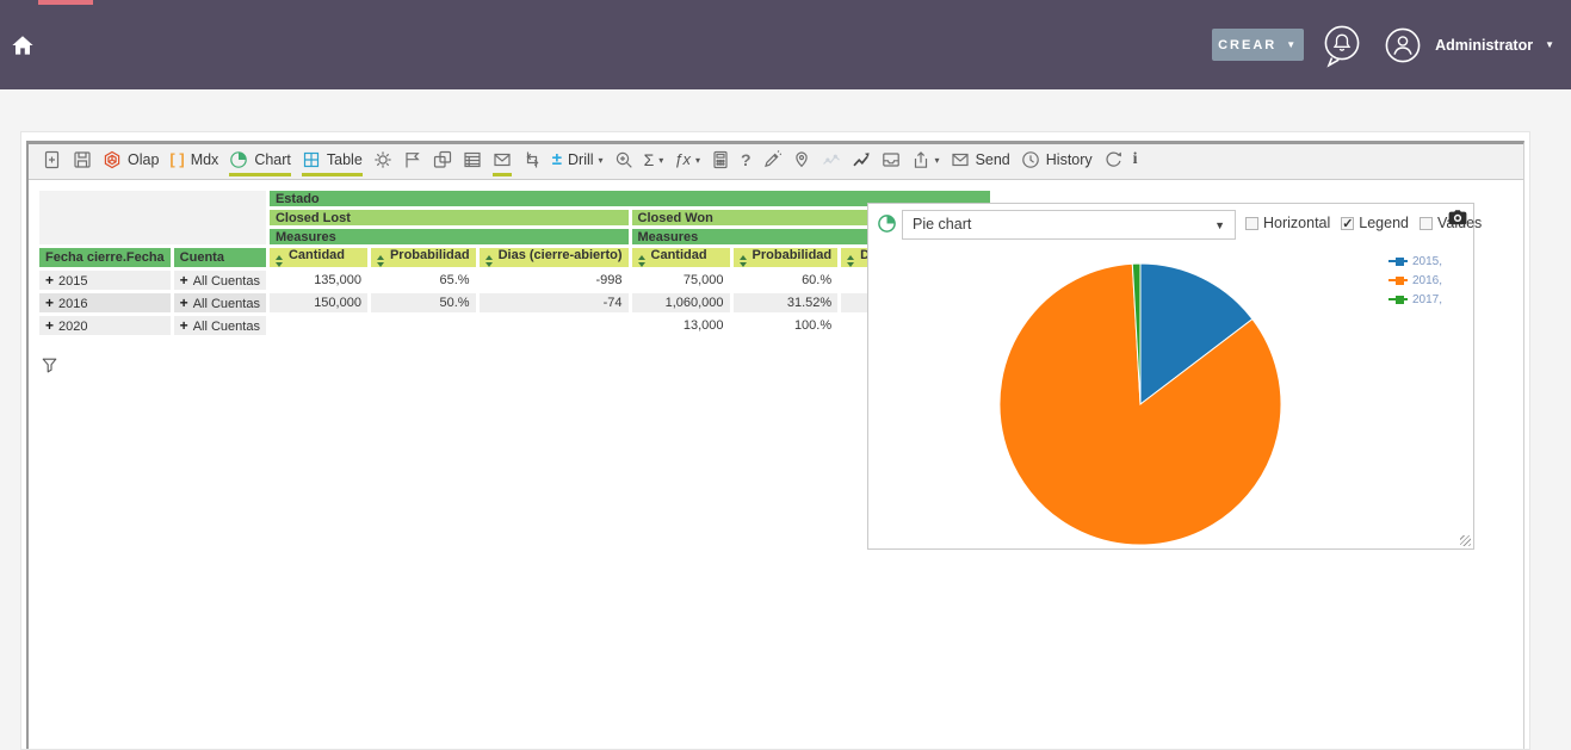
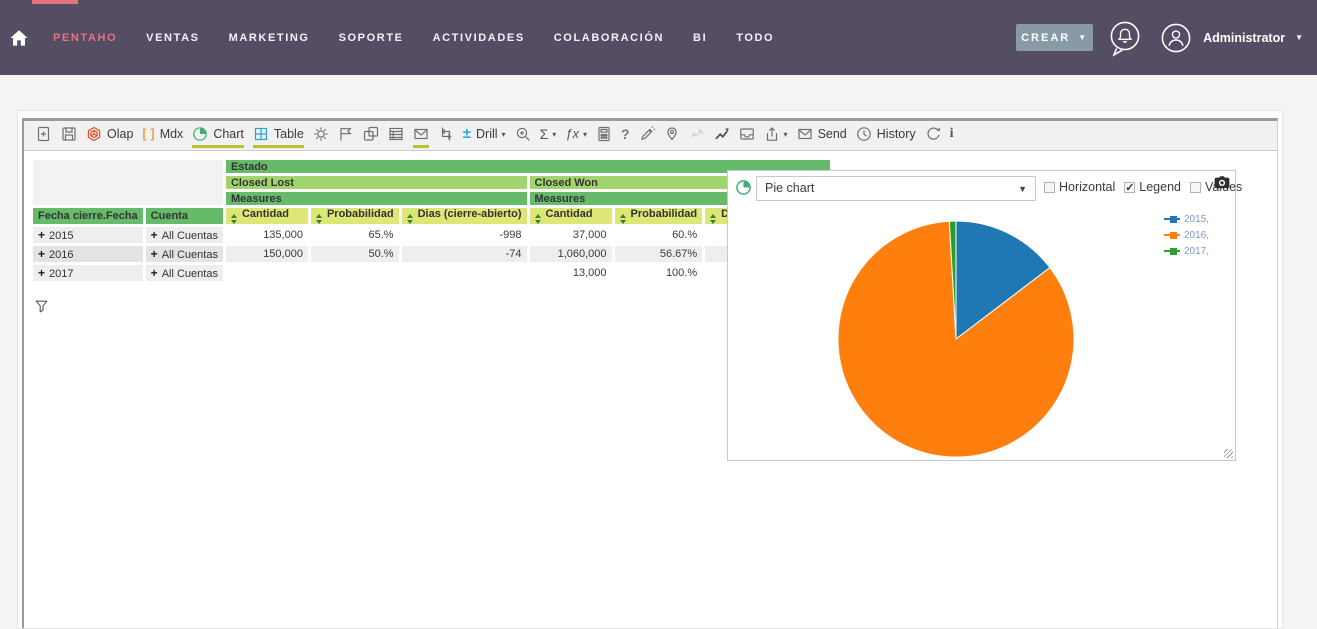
+ PENTAHO
+ VENTAS
+ MARKETING
+ SOPORTE
+ ACTIVIDADES
+ COLABORACIÓN
+ BI
+ TODO
  CREAR
  ▼
  Administrator
  ▼
  Olap
  [ ]
  Mdx
  Chart
  Table
  ±
  Drill
  ▾
  Σ
  ▾
  ƒx
  ▾
  ?
  ▾
  Send
  History
  i
  	Estado
  Closed Lost	Closed Won
  Measures	Measures
  Fecha cierre.Fecha	Cuenta	Cantidad	Probabilidad	Dias (cierre-abierto)	Cantidad	Probabilidad	D
- + 2015	+ All Cuentas	135,000	65.%	-998	75,000	60.%
+ + 2015	+ All Cuentas	135,000	65.%	-998	37,000	60.%
- + 2016	+ All Cuentas	150,000	50.%	-74	1,060,000	31.52%
+ + 2016	+ All Cuentas	150,000	50.%	-74	1,060,000	56.67%
- + 2020	+ All Cuentas				13,000	100.%
+ + 2017	+ All Cuentas				13,000	100.%
  Pie chart
  ▼
  Horizontal
  Legend
  2015,
  2016,
  2017,
